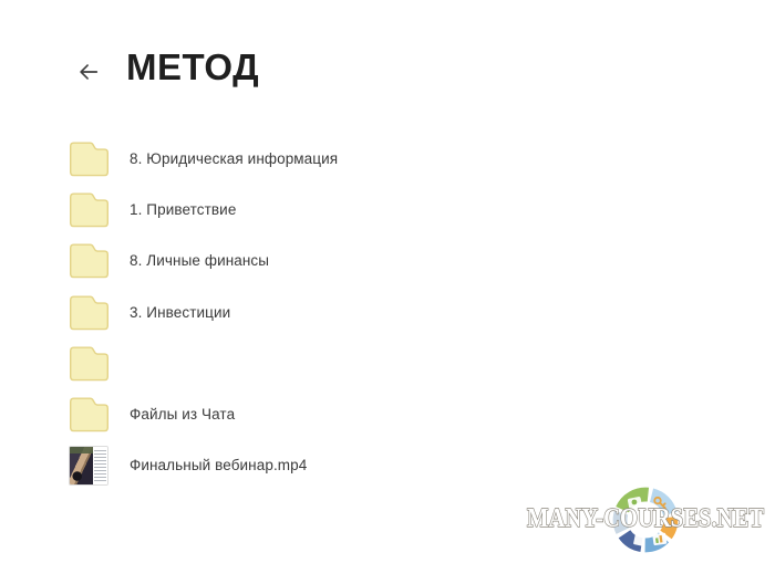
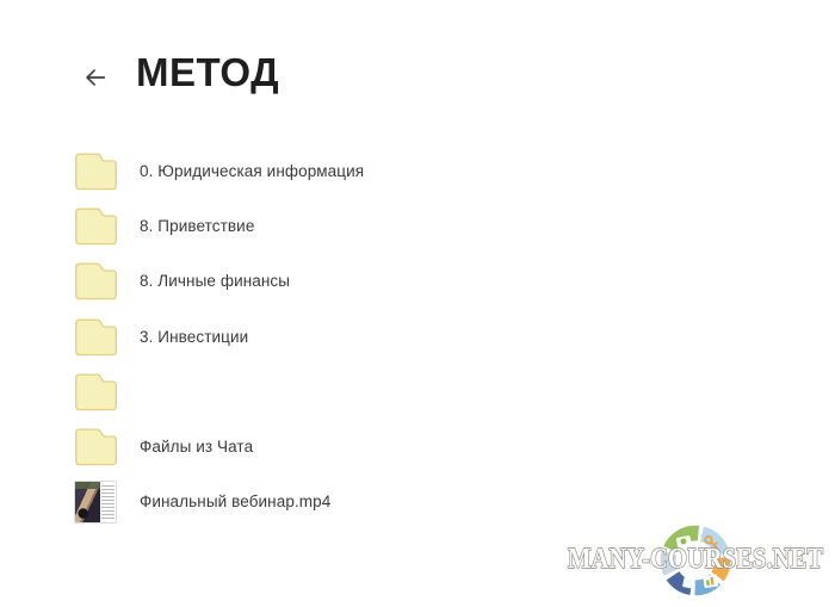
  МЕТОД
- 8. Юридическая информация
+ 0. Юридическая информация
- 1. Приветствие
+ 8. Приветствие
  8. Личные финансы
  3. Инвестиции
  Файлы из Чата
  Финальный вебинар.mp4
  MANY-COURSES.NET
